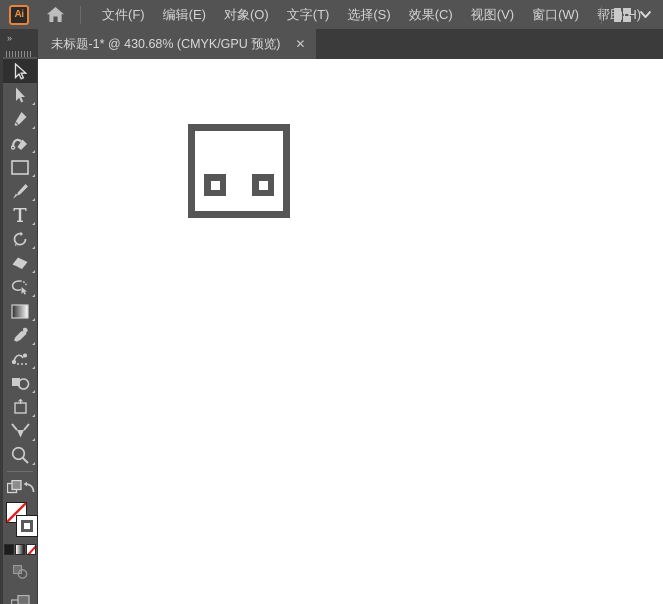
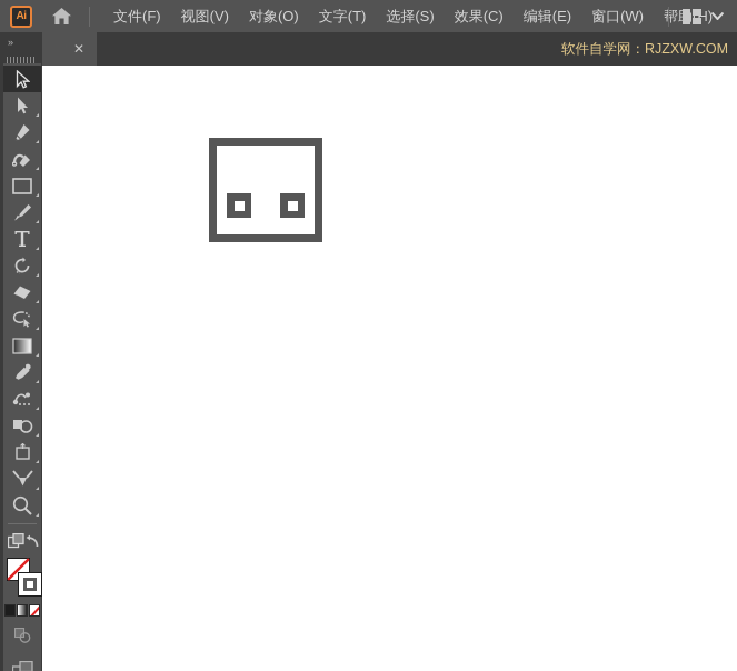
  Ai
  文件(F)
- 编辑(E)
+ 视图(V)
  对象(O)
  文字(T)
  选择(S)
  效果(C)
- 视图(V)
+ 编辑(E)
  窗口(W)
  帮(H)
- 未标题-1* @ 430.68% (CMYK/GPU 预览)
  ✕
+ 软件自学网：RJZXW.COM
  »
